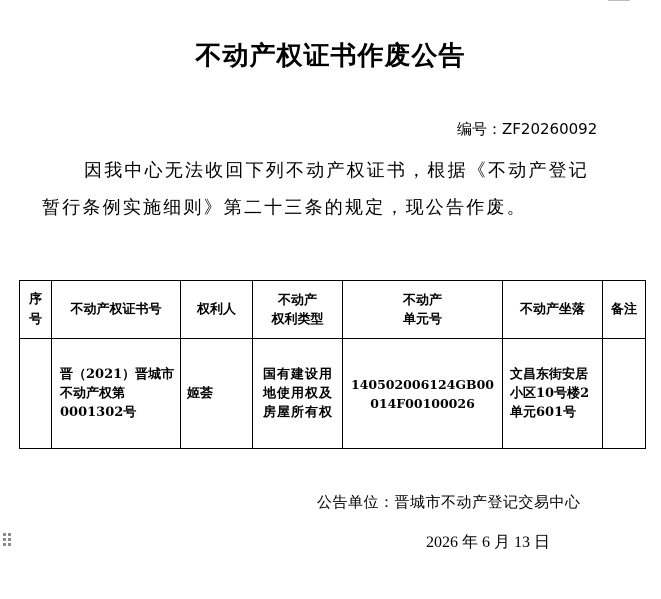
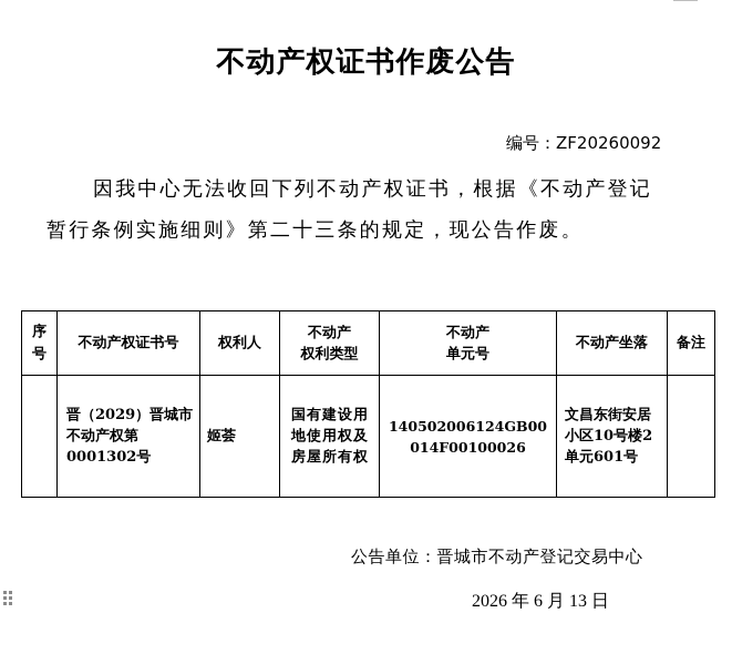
  不动产权证书作废公告
  编号：ZF20260092
  因我中心无法收回下列不动产权证书，根据《不动产登记
  暂行条例实施细则》第二十三条的规定，现公告作废。
  序号	不动产权证书号	权利人	不动产 权利类型	不动产 单元号	不动产坐落	备注
- 	晋（2021）晋城市不动产权第0001302号	姬荟	国有建设用地使用权及房屋所有权	140502006124GB00014F00100026	文昌东街安居小区10号楼2单元601号
+ 	晋（2029）晋城市不动产权第0001302号	姬荟	国有建设用地使用权及房屋所有权	140502006124GB00014F00100026	文昌东街安居小区10号楼2单元601号
  公告单位：晋城市不动产登记交易中心
  2026 年 6 月 13 日
